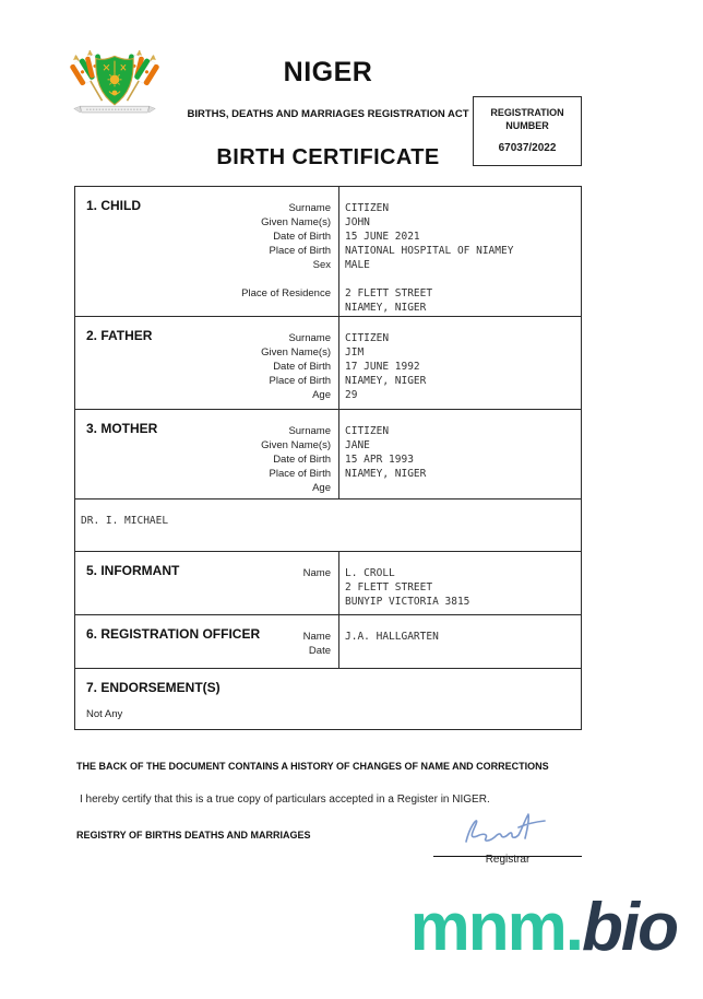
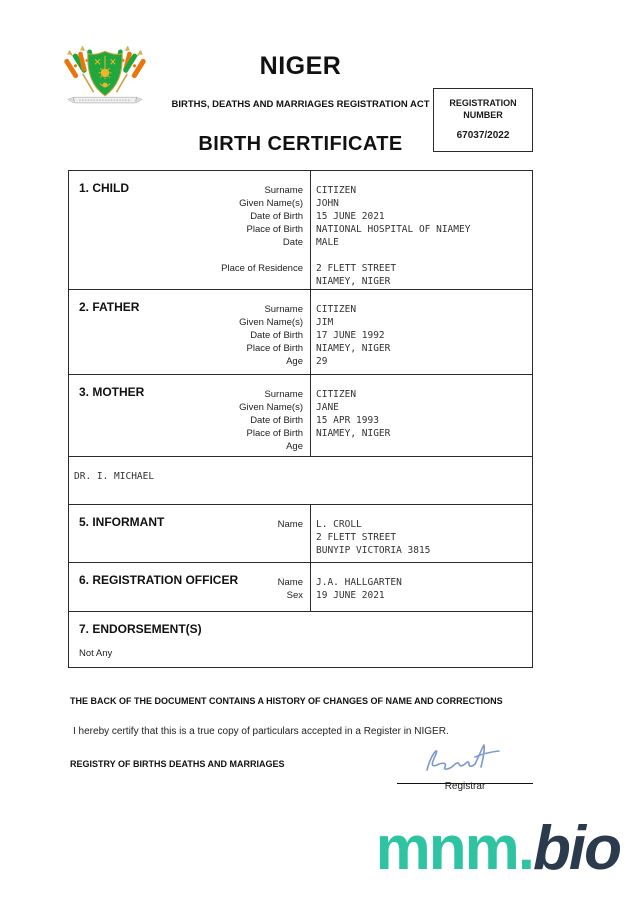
  NIGER
  BIRTHS, DEATHS AND MARRIAGES REGISTRATION ACT
  BIRTH CERTIFICATE
  REGISTRATION NUMBER
  67037/2022
  1. CHILD
  Surname
  Given Name(s)
  Date of Birth
  Place of Birth
- Sex
+ Date
  Place of Residence
  CITIZEN
  JOHN
  15 JUNE 2021
  NATIONAL HOSPITAL OF NIAMEY
  MALE
  2 FLETT STREET
  NIAMEY, NIGER
  2. FATHER
  Surname
  Given Name(s)
  Date of Birth
  Place of Birth
  Age
  CITIZEN
  JIM
  17 JUNE 1992
  NIAMEY, NIGER
  29
  3. MOTHER
  Surname
  Given Name(s)
  Date of Birth
  Place of Birth
  Age
  CITIZEN
  JANE
  15 APR 1993
  NIAMEY, NIGER
  DR. I. MICHAEL
  5. INFORMANT
  Name
  L. CROLL
  2 FLETT STREET
  BUNYIP VICTORIA 3815
  6. REGISTRATION OFFICER
  Name
- Date
+ Sex
  J.A. HALLGARTEN
+ 19 JUNE 2021
  7. ENDORSEMENT(S)
  Not Any
  THE BACK OF THE DOCUMENT CONTAINS A HISTORY OF CHANGES OF NAME AND CORRECTIONS
  I hereby certify that this is a true copy of particulars accepted in a Register in NIGER.
  REGISTRY OF BIRTHS DEATHS AND MARRIAGES
  Registrar
  mnm.bio
